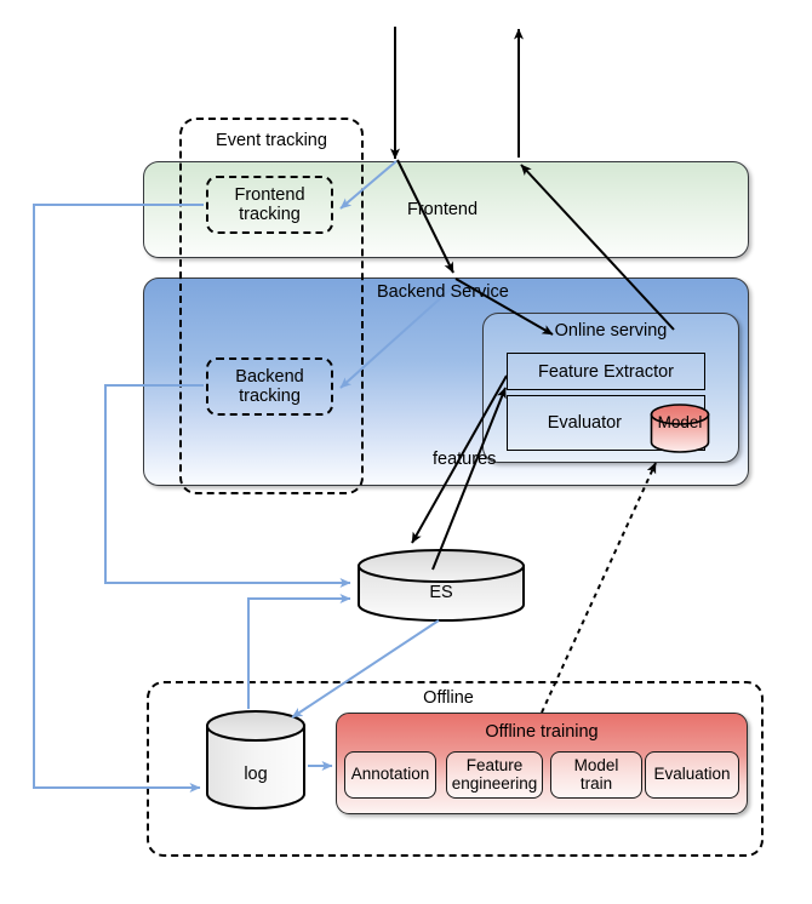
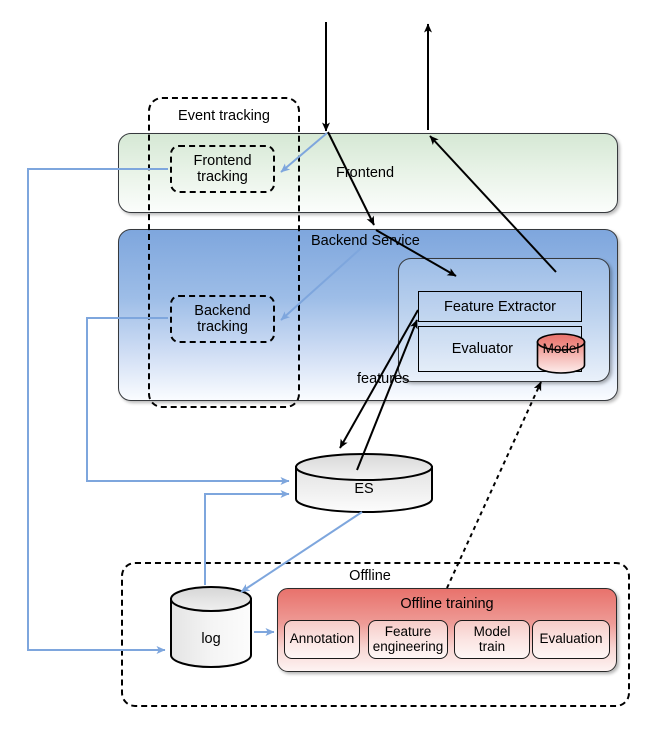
  Feature Extractor
  Evaluator
  Frontend
  tracking
  Backend
  tracking
  Event tracking
  Frontend
  Backend Service
- Online serving
  Offline
  Offline training
  Annotation
  Feature
  engineering
  Model
  train
  Evaluation
  ES
  log
  Model
  features
